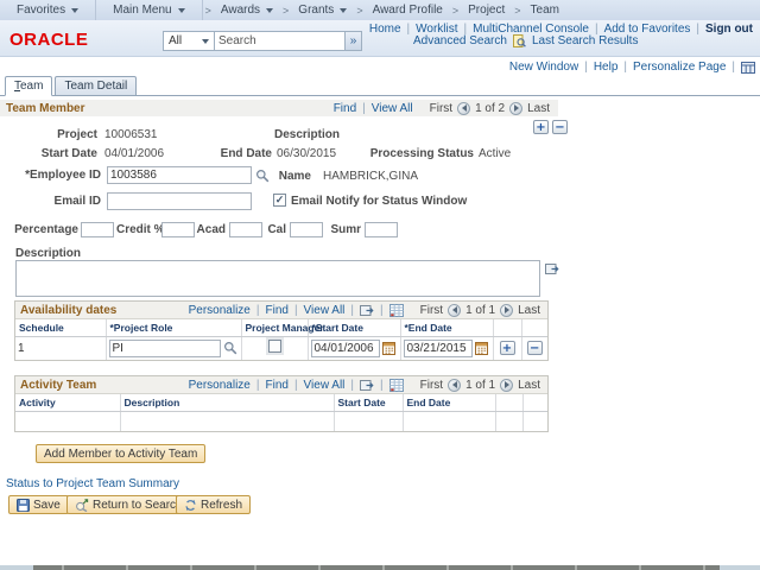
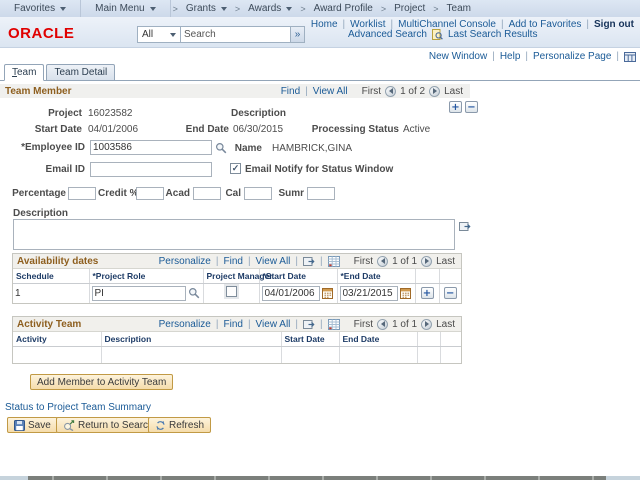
  Favorites
  Main Menu
  >
- Awards
+ Grants
  >
- Grants
+ Awards
  >
  Award Profile
  >
  Project
  >
  Team
  ORACLE
  Home
  Worklist
  MultiChannel Console
  Add to Favorites
  Sign out
  All
  Search
  »
  Advanced Search
  Last Search Results
  New Window
  Help
  Personalize Page
  Team
  Team Detail
  Team Member
  Find
  View All
  First
  1 of 2
  Last
  +
  −
  Project
- 10006531
+ 16023582
  Description
  Start Date
  04/01/2006
  End Date
  06/30/2015
  Processing Status
  Active
  *Employee ID
  1003586
  Name
  HAMBRICK,GINA
  Email ID
  ✓
  Email Notify for Status Window
  Percentage
  Credit %
  Acad
  Cal
  Sumr
  Description
  Availability dates
  Personalize
  Find
  View All
  First
  1 of 1
  Last
  Schedule	*Project Role	Project Manag	*Start Date	*End Date
  1	PI		04/01/2006	03/21/2015	+	−
  Activity Team
  Personalize
  Find
  View All
  First
  1 of 1
  Last
  Activity	Description	Start Date	End Date
  Add Member to Activity Team
  Status to Project Team Summary
  Save
  Return to Searc
  Refresh
